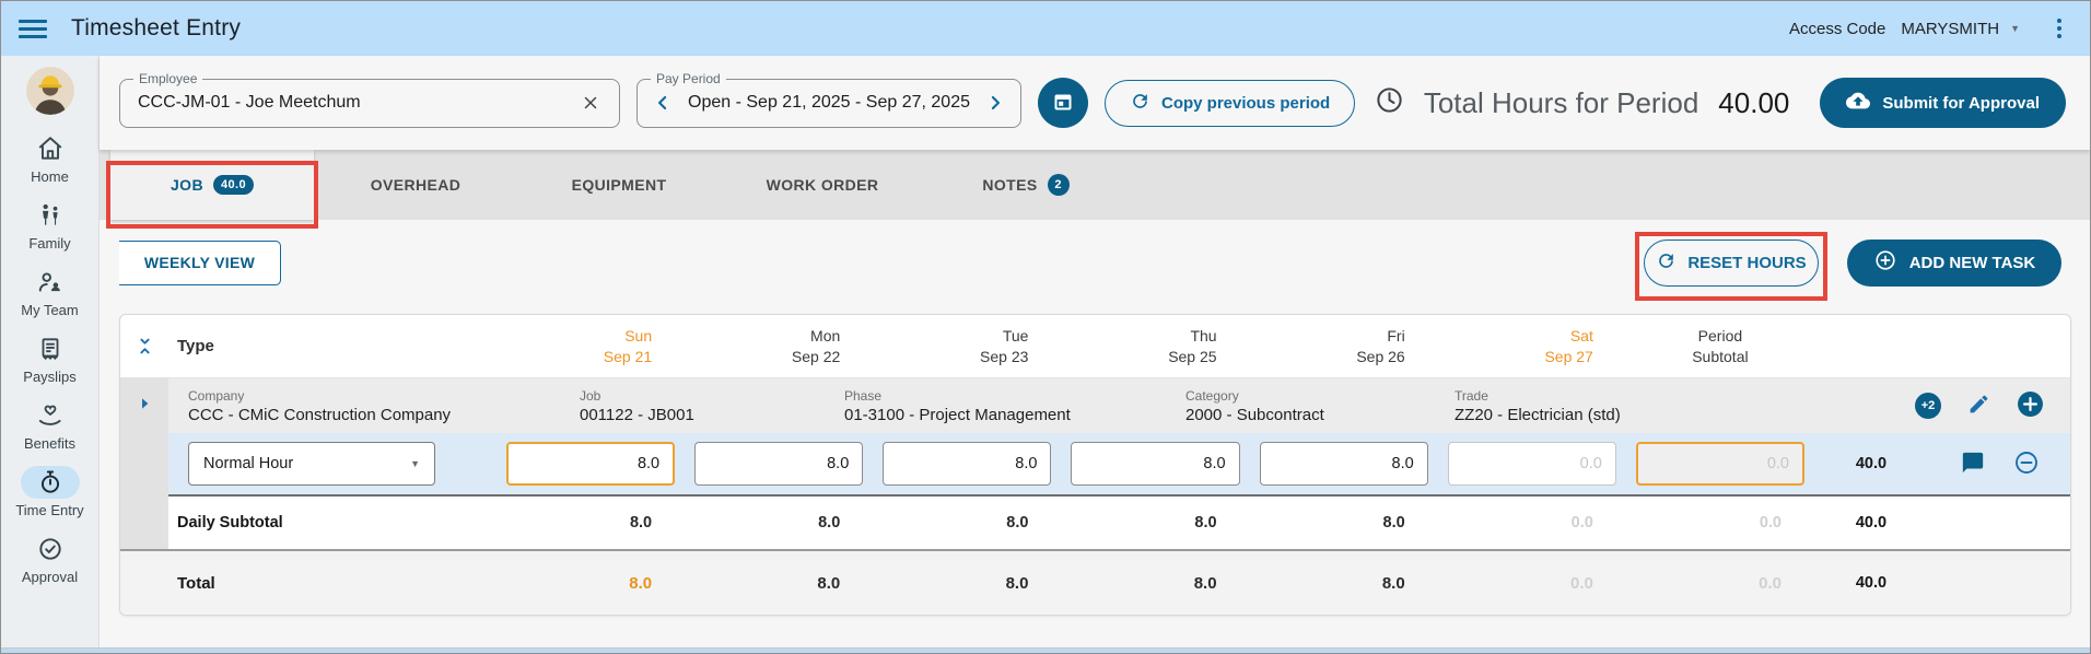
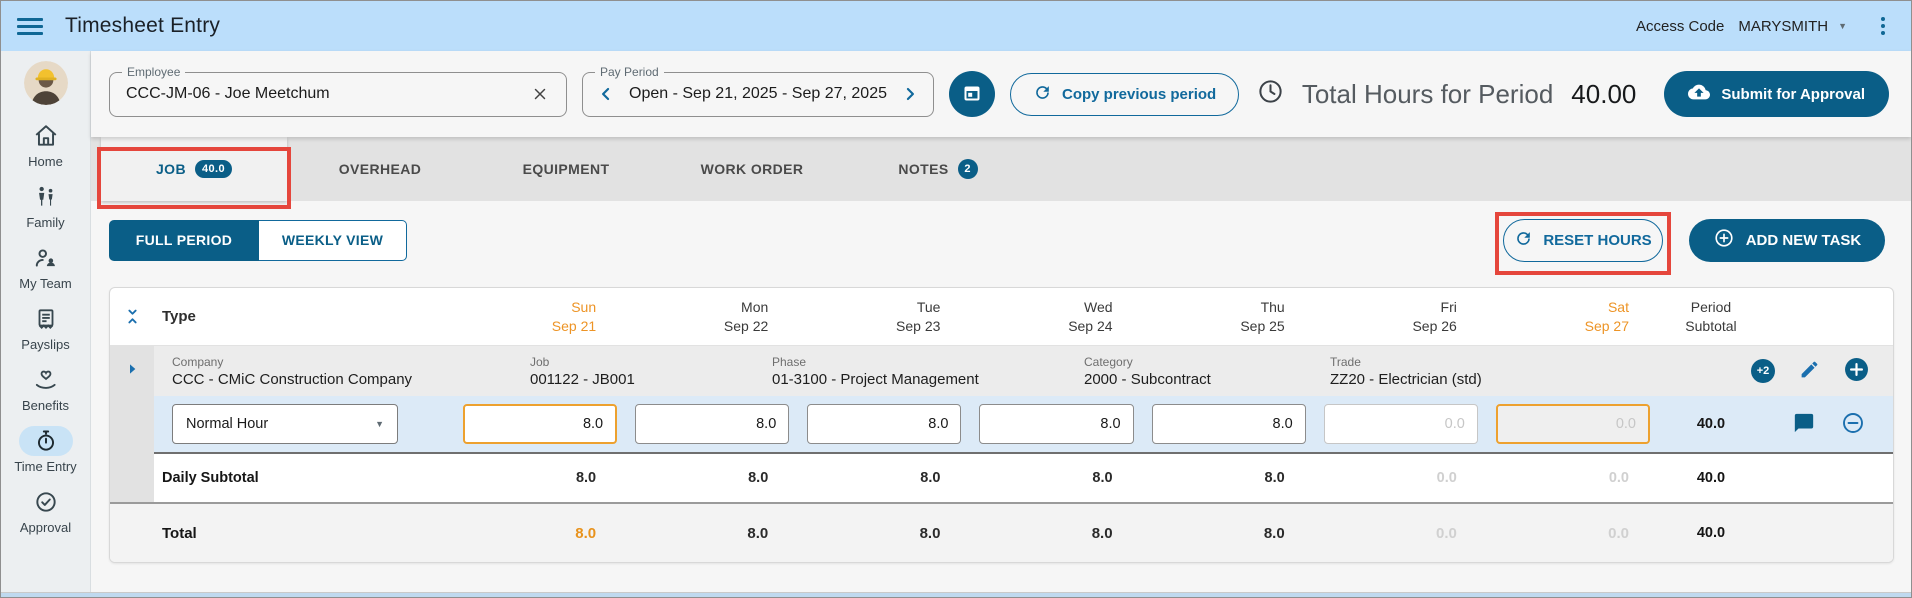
  Timesheet Entry
  Access Code
  MARYSMITH
  ▼
  Home
  Family
  My Team
  Payslips
  Benefits
  Time Entry
  Approval
  Employee
- CCC-JM-01 - Joe Meetchum
+ CCC-JM-06 - Joe Meetchum
  Pay Period
  Open - Sep 21, 2025 - Sep 27, 2025
  Copy previous period
  Total Hours for Period
  40.00
  Submit for Approval
  JOB
  40.0
  OVERHEAD
  EQUIPMENT
  WORK ORDER
  NOTES
  2
+ FULL PERIOD
  WEEKLY VIEW
  RESET HOURS
  ADD NEW TASK
  Type
  Sun
  Sep 21
  Mon
  Sep 22
  Tue
  Sep 23
+ Wed
+ Sep 24
  Thu
  Sep 25
  Fri
  Sep 26
  Sat
  Sep 27
  Period
  Subtotal
  Company
  CCC - CMiC Construction Company
  Job
  001122 - JB001
  Phase
  01-3100 - Project Management
  Category
  2000 - Subcontract
  Trade
  ZZ20 - Electrician (std)
  +2
  Normal Hour
  ▼
  8.0
  8.0
  8.0
  8.0
  8.0
  0.0
  0.0
  40.0
  Daily Subtotal
  8.0
  8.0
  8.0
  8.0
  8.0
  0.0
  0.0
  40.0
  Total
  8.0
  8.0
  8.0
  8.0
  8.0
  0.0
  0.0
  40.0
